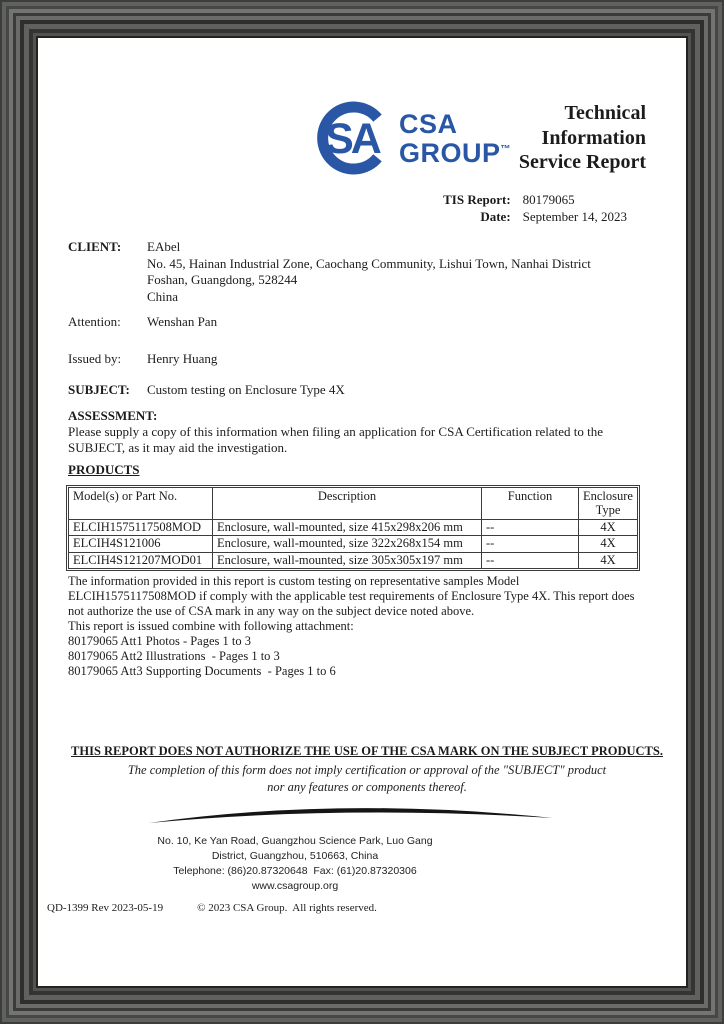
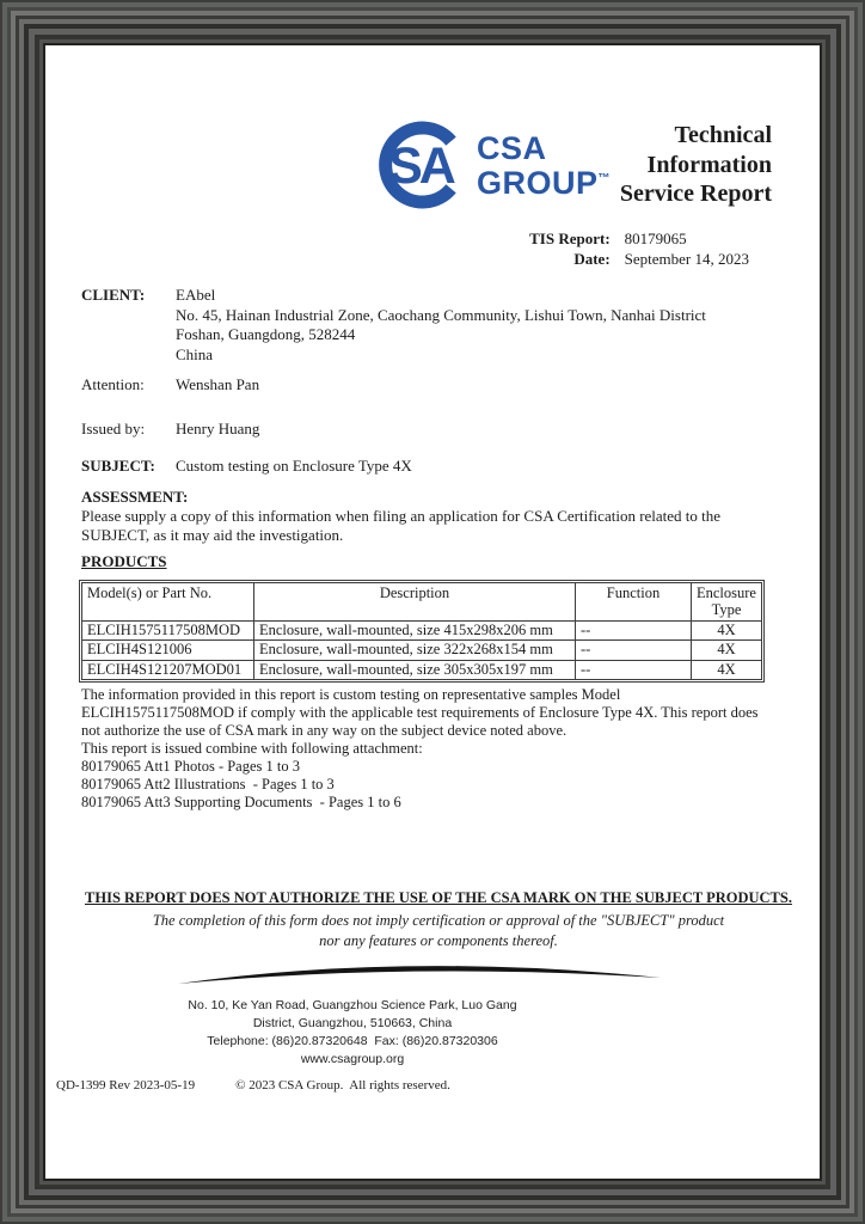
  SA
  CSA
  GROUP™
  Technical
  Information
  Service Report
  TIS Report:
  80179065
  Date:
  September 14, 2023
  CLIENT:
  EAbel
  No. 45, Hainan Industrial Zone, Caochang Community, Lishui Town, Nanhai District
  Foshan, Guangdong, 528244
  China
  Attention:
  Wenshan Pan
  Issued by:
  Henry Huang
  SUBJECT:
  Custom testing on Enclosure Type 4X
  ASSESSMENT:
  Please supply a copy of this information when filing an application for CSA Certification related to the
  SUBJECT, as it may aid the investigation.
  PRODUCTS
  Model(s) or Part No.	Description	Function	Enclosure Type
  ELCIH1575117508MOD	Enclosure, wall-mounted, size 415x298x206 mm	--	4X
  ELCIH4S121006	Enclosure, wall-mounted, size 322x268x154 mm	--	4X
  ELCIH4S121207MOD01	Enclosure, wall-mounted, size 305x305x197 mm	--	4X
  The information provided in this report is custom testing on representative samples Model
  ELCIH1575117508MOD if comply with the applicable test requirements of Enclosure Type 4X. This report does
  not authorize the use of CSA mark in any way on the subject device noted above.
  This report is issued combine with following attachment:
  80179065 Att1 Photos - Pages 1 to 3
  80179065 Att2 Illustrations - Pages 1 to 3
  80179065 Att3 Supporting Documents - Pages 1 to 6
  THIS REPORT DOES NOT AUTHORIZE THE USE OF THE CSA MARK ON THE SUBJECT PRODUCTS.
  The completion of this form does not imply certification or approval of the "SUBJECT" product
  nor any features or components thereof.
  No. 10, Ke Yan Road, Guangzhou Science Park, Luo Gang District, Guangzhou, 510663, China
- Telephone: (86)20.87320648 Fax: (61)20.87320306 www.csagroup.org
+ Telephone: (86)20.87320648 Fax: (86)20.87320306 www.csagroup.org
  QD-1399 Rev 2023-05-19
  © 2023 CSA Group. All rights reserved.
